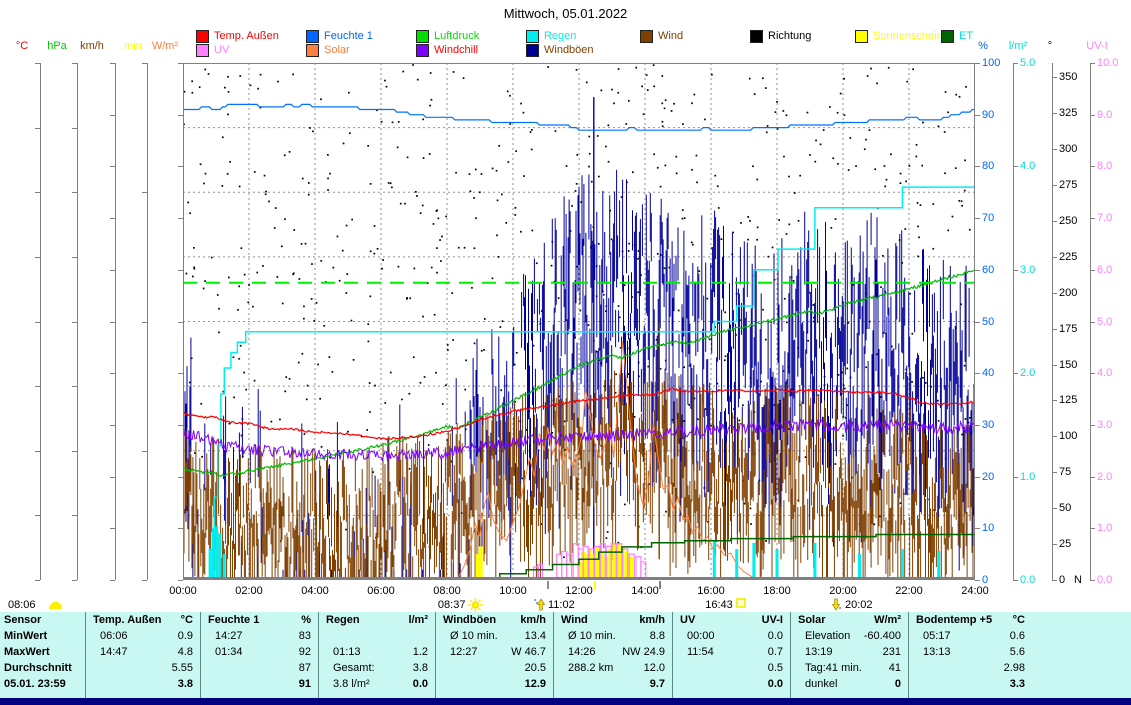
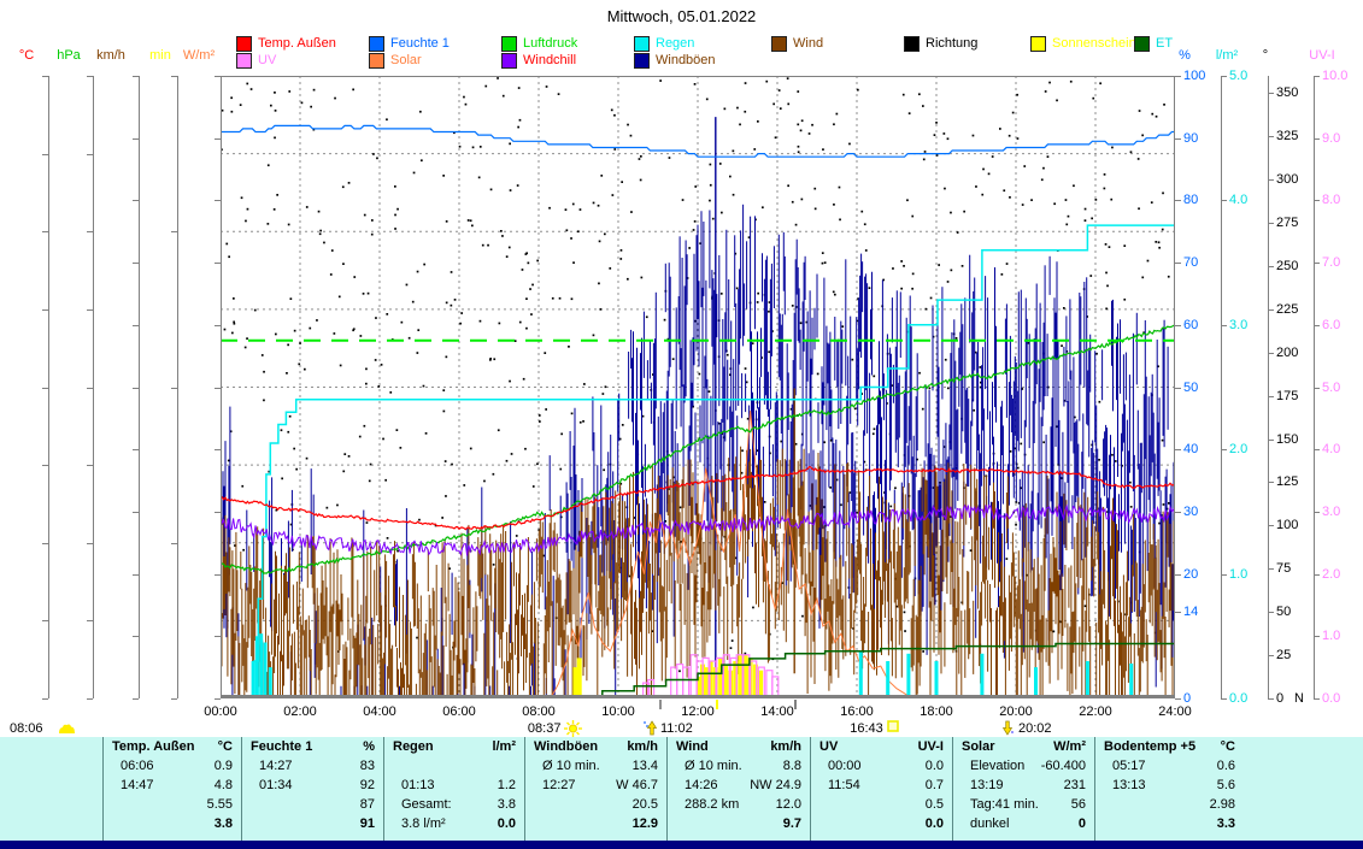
  Mittwoch, 05.01.2022
  Temp. Außen
  Feuchte 1
  Luftdruck
  Regen
  Wind
  Richtung
  Sonnenschein
  ET
  UV
  Solar
  Windchill
  Windböen
  °C
  hPa
  km/h
  min
  W/m²
  %
  100
  90
  80
  70
  60
  50
  40
  30
  20
- 10
+ 14
  0
  l/m²
  5.0
  4.0
  3.0
  2.0
  1.0
  0.0
  °
  350
  325
  300
  275
  250
  225
  200
  175
  150
  125
  100
  75
  50
  25
  0
  N
  UV-I
  10.0
  9.0
  8.0
  7.0
  6.0
  5.0
  4.0
  3.0
  2.0
  1.0
  0.0
  00:00
  02:00
  04:00
  06:00
  08:00
  10:00
  12:00
  14:00
  16:00
  18:00
  20:00
  22:00
  24:00
  08:37
  11:02
  16:43
  20:02
  08:06
- Sensor
- MinWert
- MaxWert
- Durchschnitt
- 05.01. 23:59
  Temp. Außen
  °C
  06:06
  0.9
  14:47
  4.8
  5.55
  3.8
  Feuchte 1
  %
  14:27
  83
  01:34
  92
  87
  91
  Regen
  l/m²
  01:13
  1.2
  Gesamt:
  3.8
  3.8 l/m²
  0.0
  Windböen
  km/h
  Ø 10 min.
  13.4
  12:27
  W 46.7
  20.5
  12.9
  Wind
  km/h
  Ø 10 min.
  8.8
  14:26
  NW 24.9
  288.2 km
  12.0
  9.7
  UV
  UV-I
  00:00
  0.0
  11:54
  0.7
  0.5
  0.0
  Solar
  W/m²
  Elevation
  -60.400
  13:19
  231
  Tag:41 min.
- 41
+ 56
  dunkel
  0
  Bodentemp +5
  °C
  05:17
  0.6
  13:13
  5.6
  2.98
  3.3
